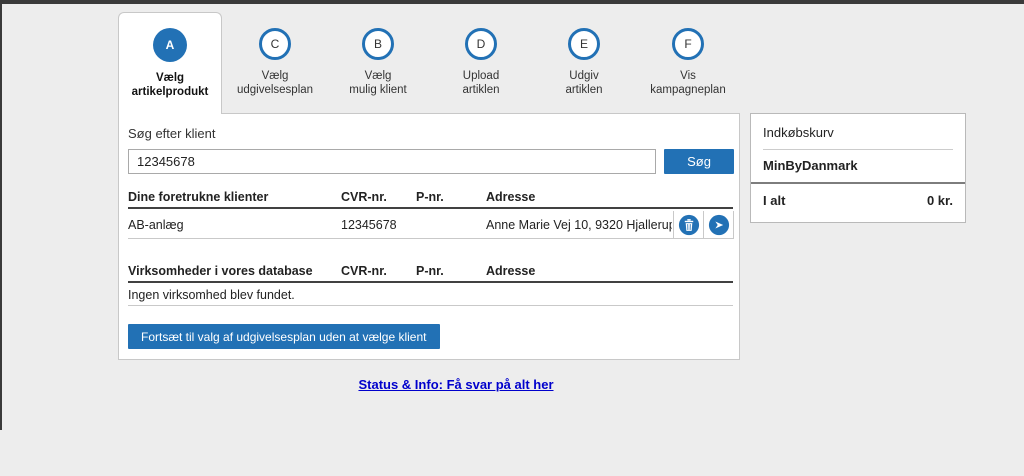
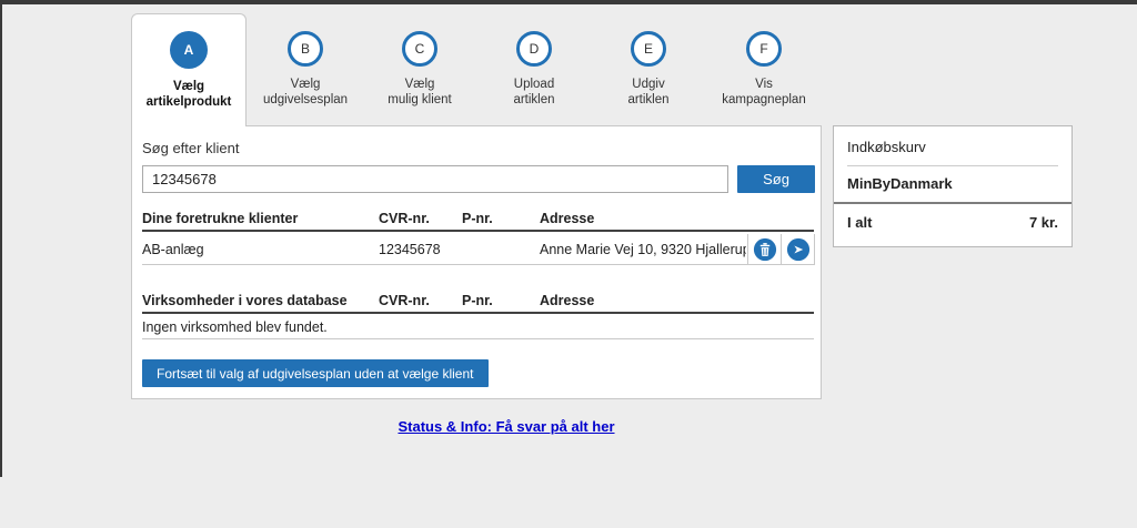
  A
  Vælg
  artikelprodukt
- C
+ B
  Vælg
  udgivelsesplan
- B
+ C
  Vælg
  mulig klient
  D
  Upload
  artiklen
  E
  Udgiv
  artiklen
  F
  Vis
  kampagneplan
  Søg efter klient
  12345678
  Søg
  Dine foretrukne klienter
  CVR-nr.
  P-nr.
  Adresse
  AB-anlæg
  12345678
  Anne Marie Vej 10, 9320 Hjalleru
  Virksomheder i vores database
  CVR-nr.
  P-nr.
  Adresse
  Ingen virksomhed blev fundet.
  Fortsæt til valg af udgivelsesplan uden at vælge klient
  Indkøbskurv
  MinByDanmark
  I alt
- 0 kr.
+ 7 kr.
  Status & Info: Få svar på alt her
